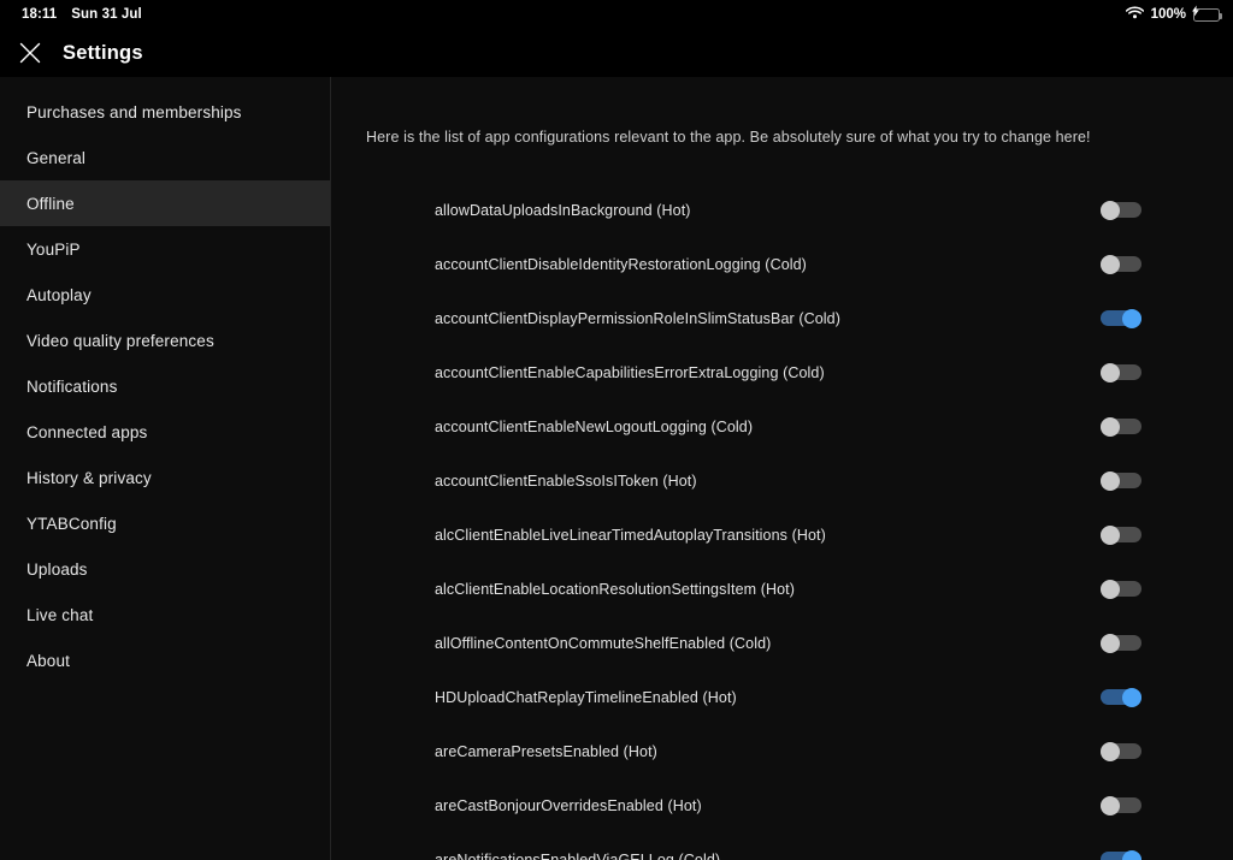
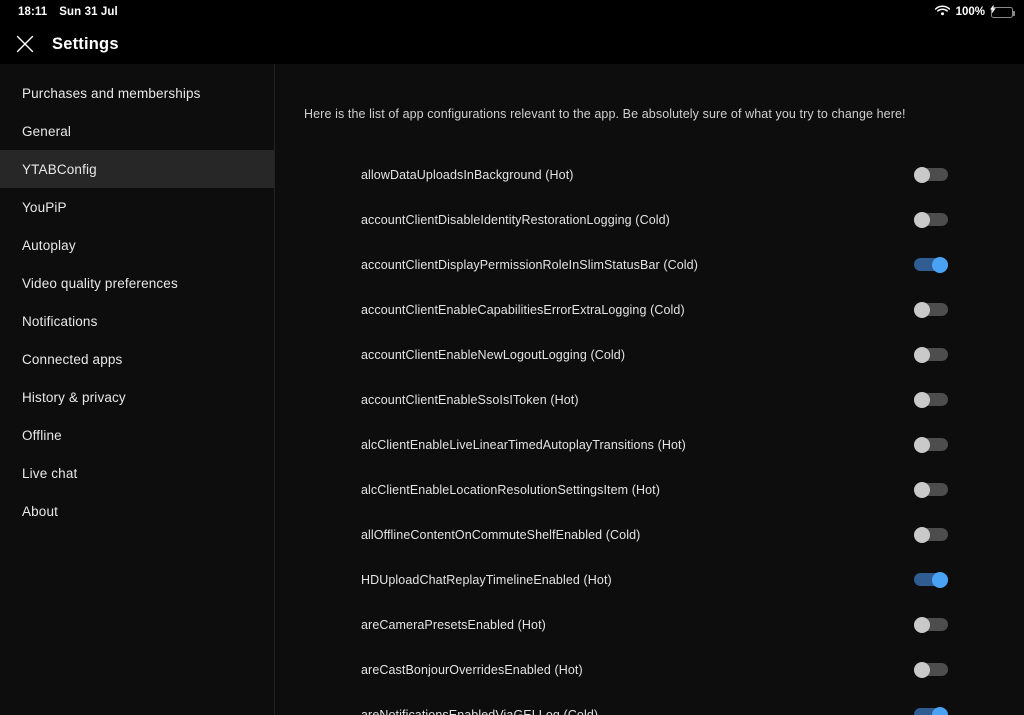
  18:11
  Sun 31 Jul
  100%
  Settings
  Purchases and memberships
  General
- Offline
+ YTABConfig
  YouPiP
  Autoplay
  Video quality preferences
  Notifications
  Connected apps
  History & privacy
- YTABConfig
+ Offline
- Uploads
  Live chat
  About
  Here is the list of app configurations relevant to the app. Be absolutely sure of what you try to change here!
  allowDataUploadsInBackground (Hot)
  accountClientDisableIdentityRestorationLogging (Cold)
  accountClientDisplayPermissionRoleInSlimStatusBar (Cold)
  accountClientEnableCapabilitiesErrorExtraLogging (Cold)
  accountClientEnableNewLogoutLogging (Cold)
  accountClientEnableSsoIsIToken (Hot)
  alcClientEnableLiveLinearTimedAutoplayTransitions (Hot)
  alcClientEnableLocationResolutionSettingsItem (Hot)
  allOfflineContentOnCommuteShelfEnabled (Cold)
  HDUploadChatReplayTimelineEnabled (Hot)
  areCameraPresetsEnabled (Hot)
  areCastBonjourOverridesEnabled (Hot)
